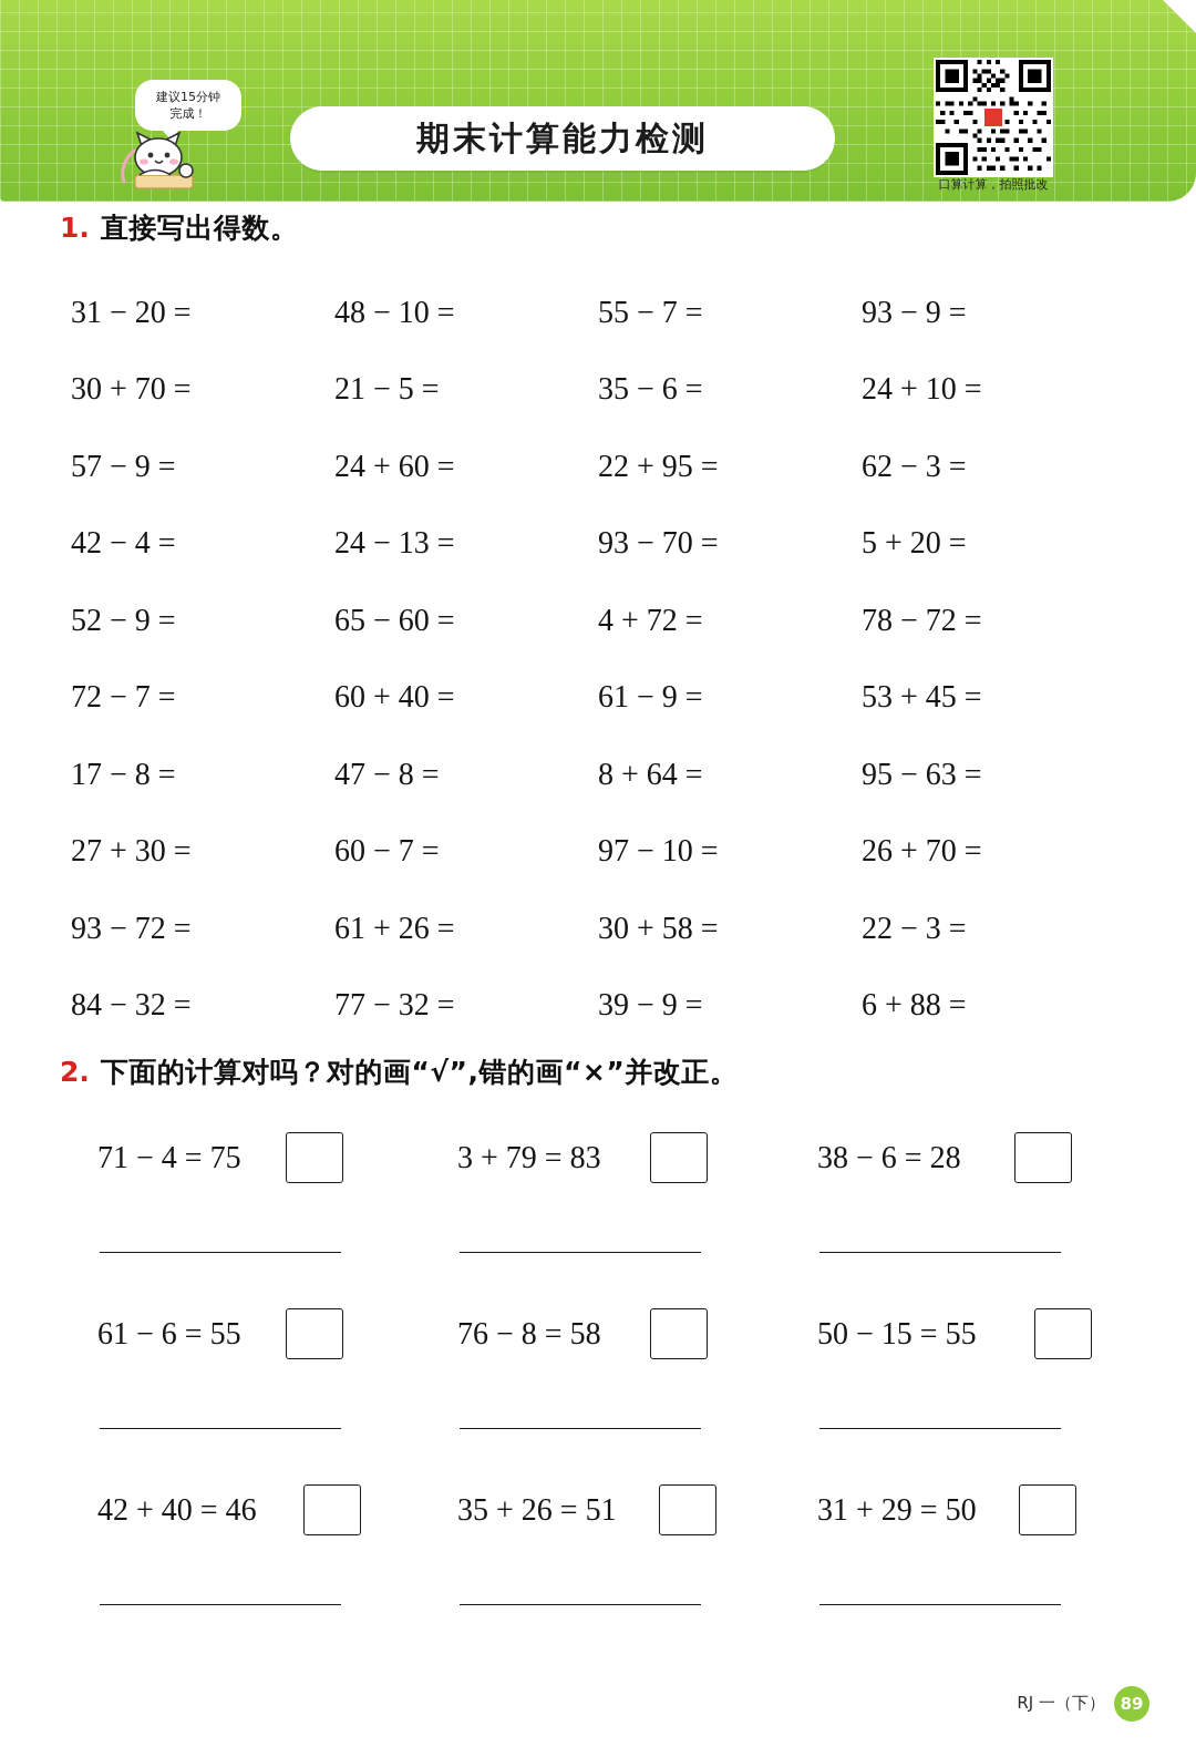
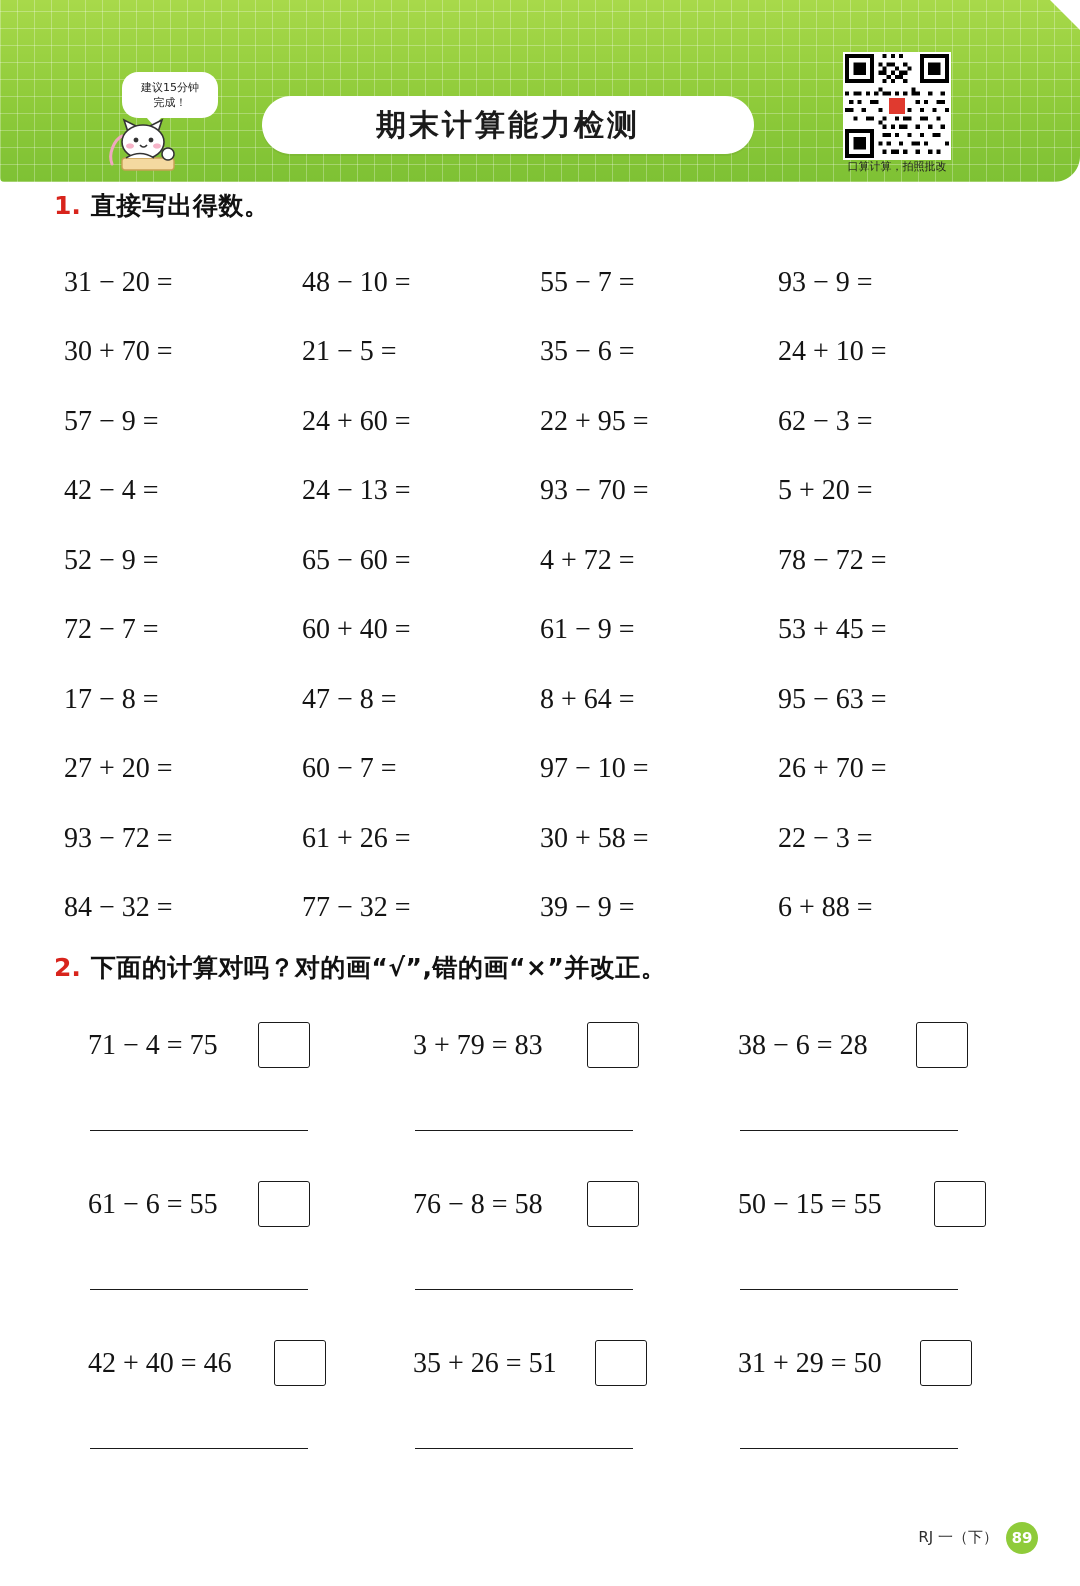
  建议15分钟
  完成！
  期末计算能力检测
  口算计算，拍照批改
  1.
  直接写出得数。
  31 − 20 =
  48 − 10 =
  55 − 7 =
  93 − 9 =
  30 + 70 =
  21 − 5 =
  35 − 6 =
  24 + 10 =
  57 − 9 =
  24 + 60 =
  22 + 95 =
  62 − 3 =
  42 − 4 =
  24 − 13 =
  93 − 70 =
  5 + 20 =
  52 − 9 =
  65 − 60 =
  4 + 72 =
  78 − 72 =
  72 − 7 =
  60 + 40 =
  61 − 9 =
  53 + 45 =
  17 − 8 =
  47 − 8 =
  8 + 64 =
  95 − 63 =
- 27 + 30 =
+ 27 + 20 =
  60 − 7 =
  97 − 10 =
  26 + 70 =
  93 − 72 =
  61 + 26 =
  30 + 58 =
  22 − 3 =
  84 − 32 =
  77 − 32 =
  39 − 9 =
  6 + 88 =
  2.
  下面的计算对吗？对的画“√”,错的画“×”并改正。
  71 − 4 = 75
  3 + 79 = 83
  38 − 6 = 28
  61 − 6 = 55
  76 − 8 = 58
  50 − 15 = 55
  42 + 40 = 46
  35 + 26 = 51
  31 + 29 = 50
  RJ 一（下）
  89
